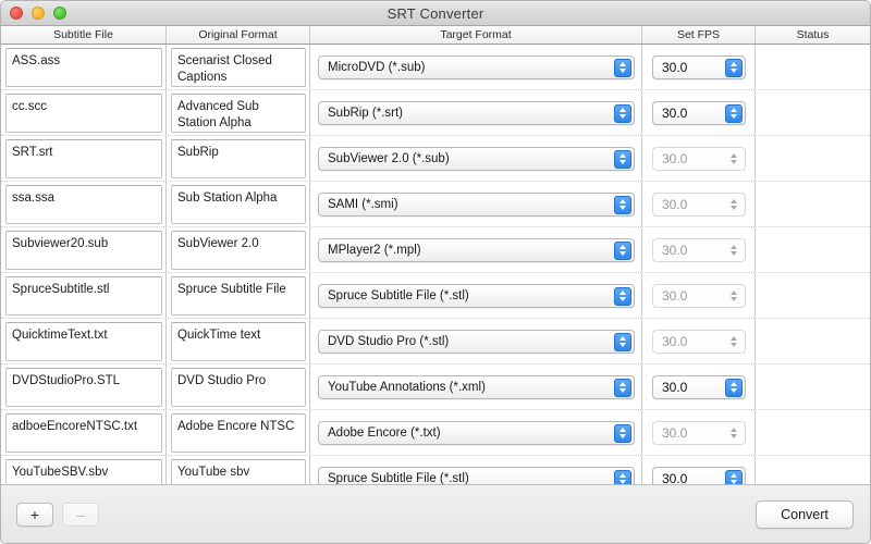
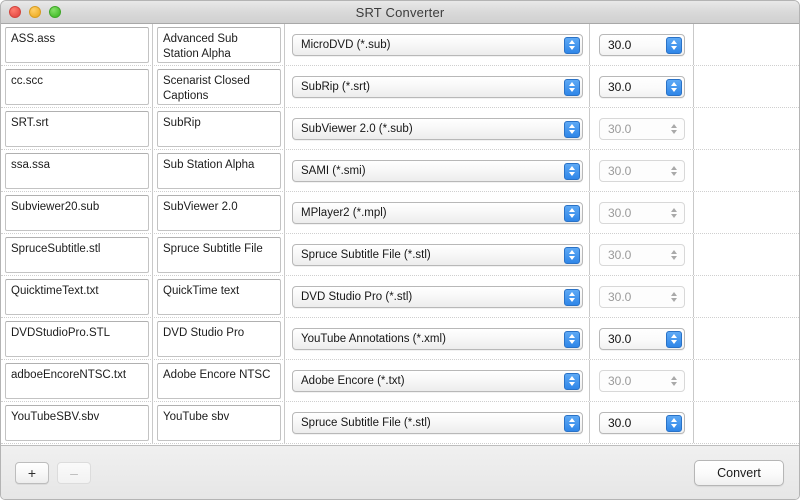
  SRT Converter
- Subtitle File
- Original Format
- Target Format
- Set FPS
- Status
  ASS.ass
- Scenarist Closed Captions
+ Advanced Sub Station Alpha
  MicroDVD (*.sub)
  30.0
  cc.scc
- Advanced Sub Station Alpha
+ Scenarist Closed Captions
  SubRip (*.srt)
  30.0
  SRT.srt
  SubRip
  SubViewer 2.0 (*.sub)
  30.0
  ssa.ssa
  Sub Station Alpha
  SAMI (*.smi)
  30.0
  Subviewer20.sub
  SubViewer 2.0
  MPlayer2 (*.mpl)
  30.0
  SpruceSubtitle.stl
  Spruce Subtitle File
  Spruce Subtitle File (*.stl)
  30.0
  QuicktimeText.txt
  QuickTime text
  DVD Studio Pro (*.stl)
  30.0
  DVDStudioPro.STL
  DVD Studio Pro
  YouTube Annotations (*.xml)
  30.0
  adboeEncoreNTSC.txt
  Adobe Encore NTSC
  Adobe Encore (*.txt)
  30.0
  YouTubeSBV.sbv
  YouTube sbv
  Spruce Subtitle File (*.stl)
  30.0
  +
  –
  Convert
